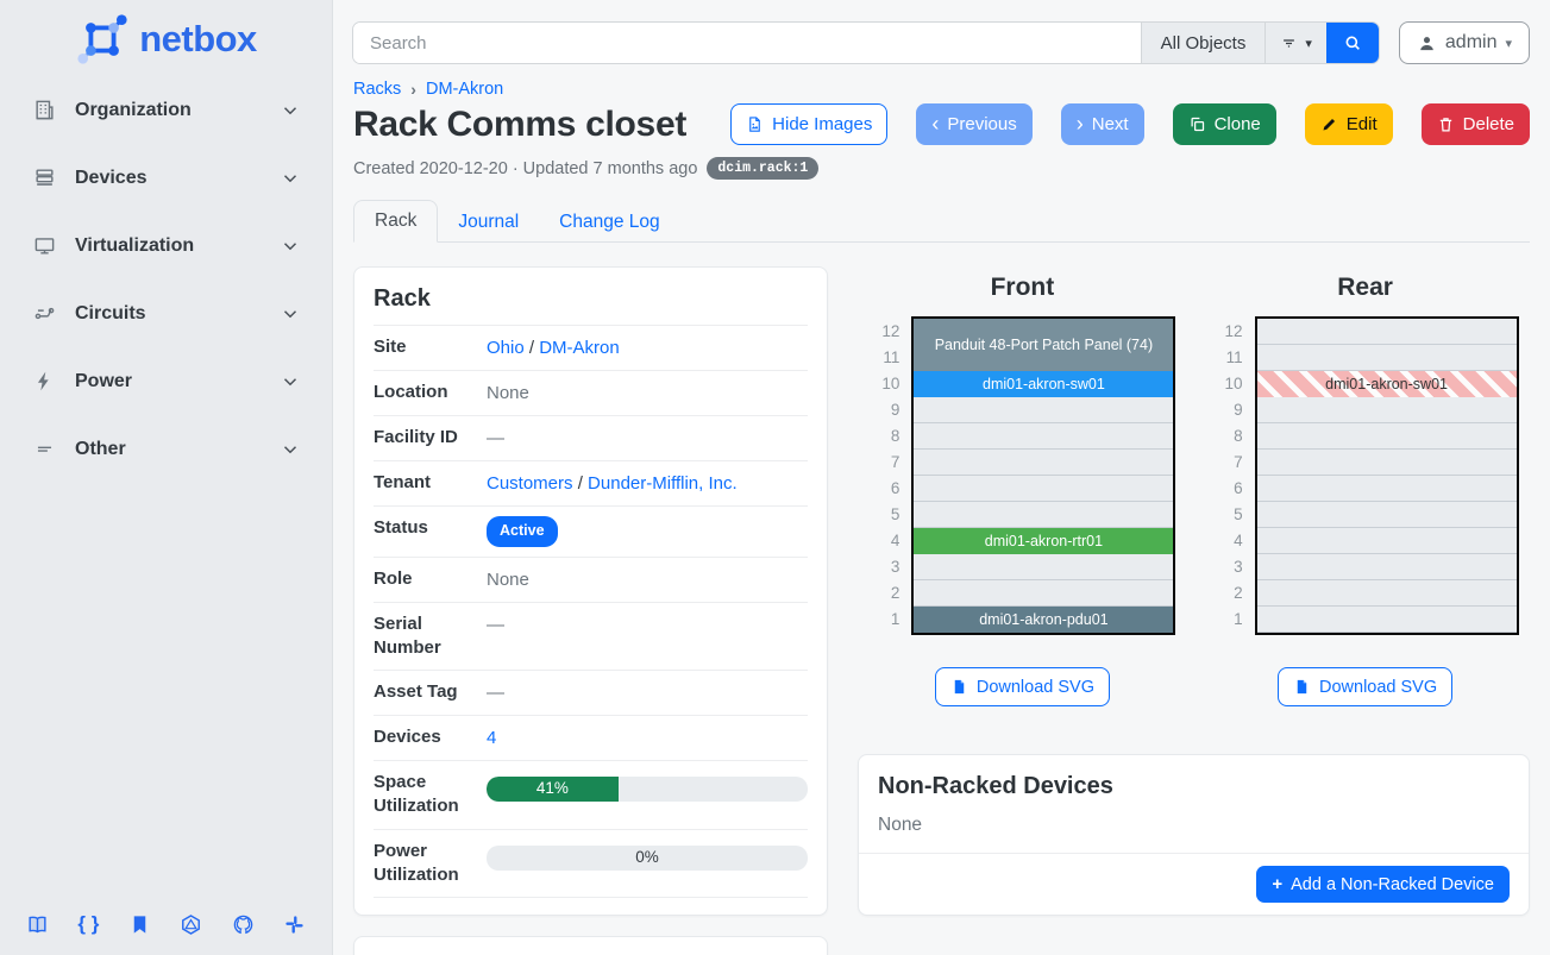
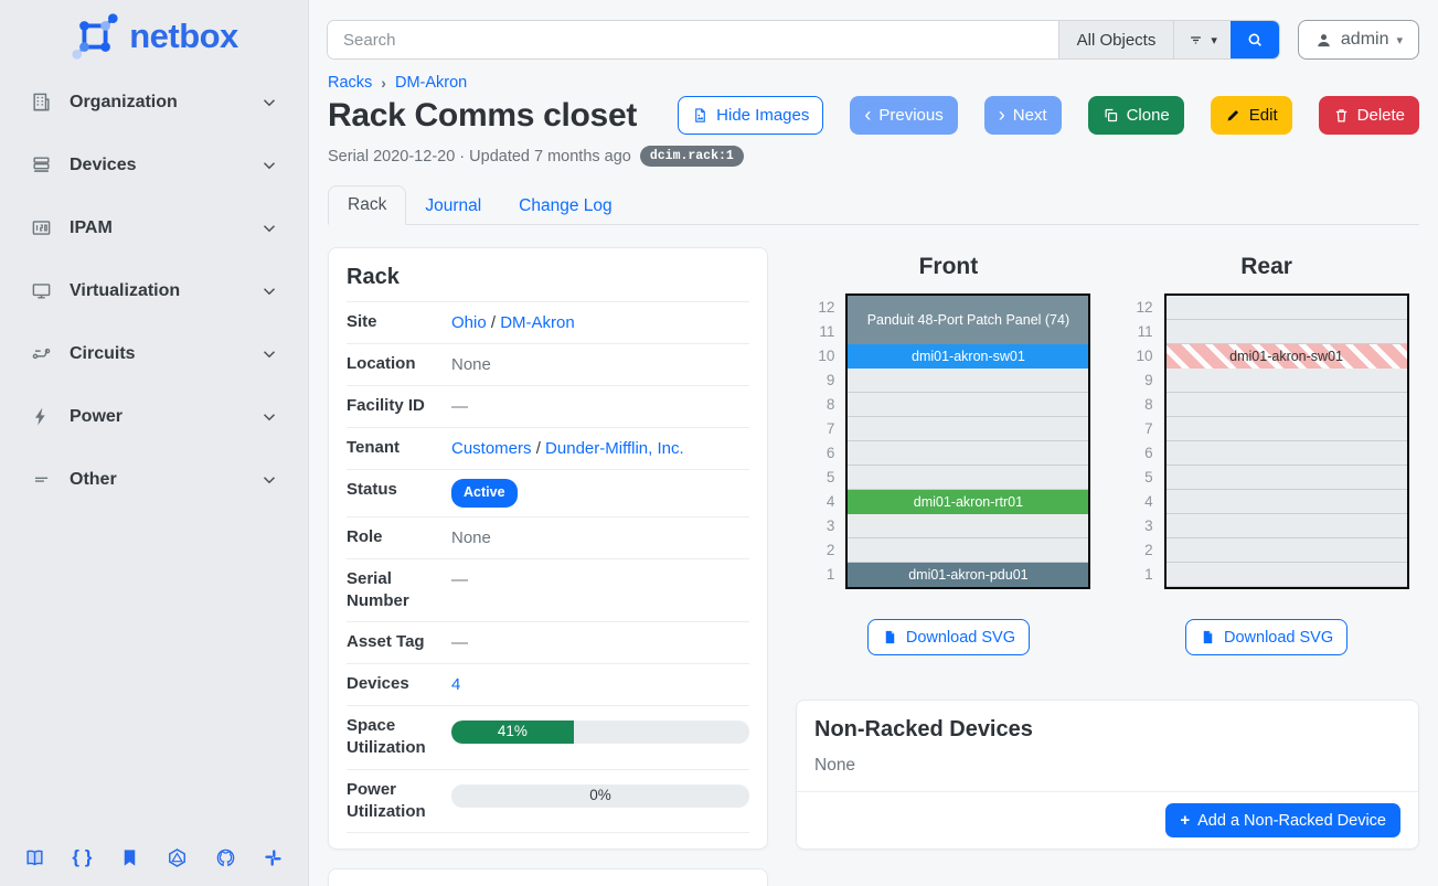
  netbox
  Organization
  Devices
+ IPAM
  Virtualization
  Circuits
  Power
  Other
  { }
  Search
  All Objects
  ▾
  admin
  ▾
  Racks
  ›
  DM-Akron
  Rack Comms closet
  Hide Images
  ‹
  Previous
  ›
  Next
  Clone
  Edit
  Delete
- Created 2020-12-20 · Updated 7 months ago
+ Serial 2020-12-20 · Updated 7 months ago
  dcim.rack:1
  Rack
  Journal
  Change Log
  Rack
  Site
  Ohio / DM-Akron
  Location
  None
  Facility ID
  —
  Tenant
  Customers / Dunder-Mifflin, Inc.
  Status
  Active
  Role
  None
  Serial Number
  —
  Asset Tag
  —
  Devices
  4
  Space Utilization
  41%
  Power Utilization
  0%
  Front
  12
  11
  10
  9
  8
  7
  6
  5
  4
  3
  2
  1
  Panduit 48-Port Patch Panel (74)
  dmi01-akron-sw01
  dmi01-akron-rtr01
  dmi01-akron-pdu01
  Download SVG
  Rear
  12
  11
  10
  9
  8
  7
  6
  5
  4
  3
  2
  1
  dmi01-akron-sw01
  Download SVG
  Non-Racked Devices
  None
  +
  Add a Non-Racked Device
